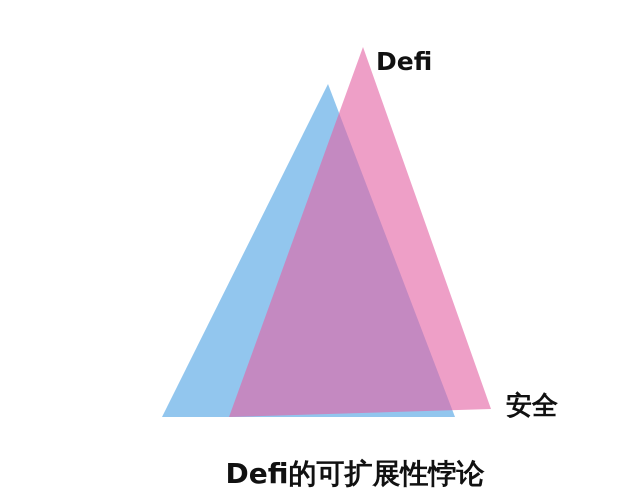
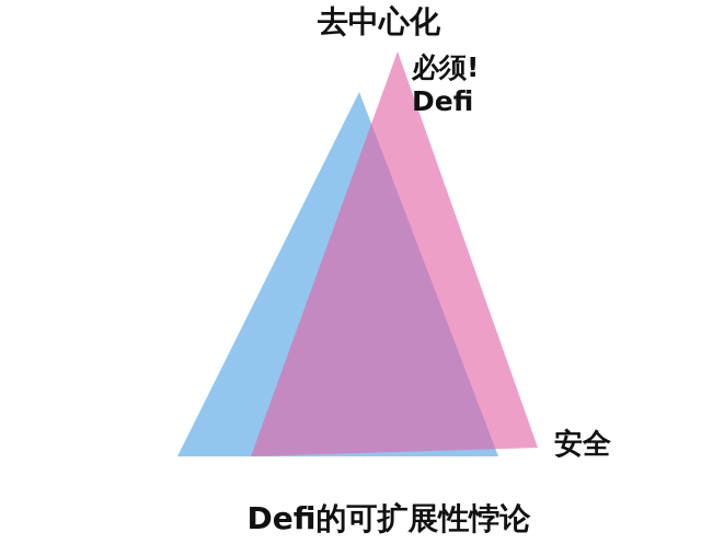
+ 去中心化
+ 必须!
  Defi
  安全
  Defi的可扩展性悖论
